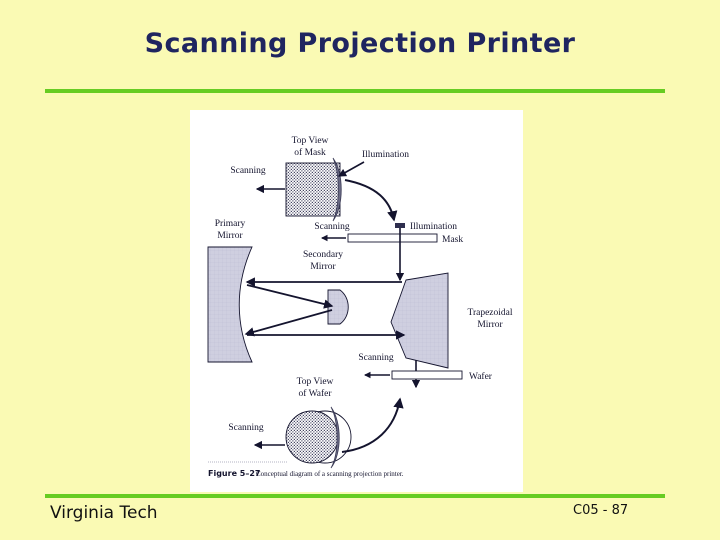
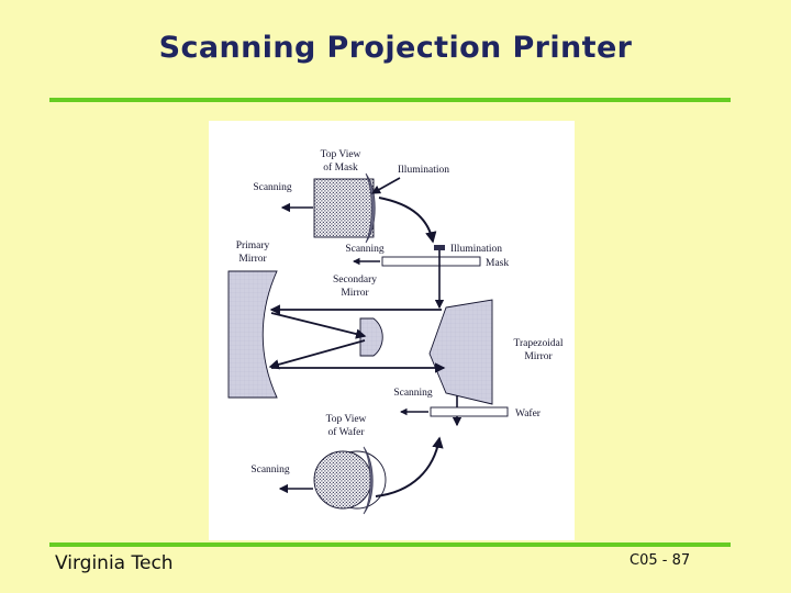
  Scanning Projection Printer
  Top View
  of Mask
  Illumination
  Scanning
  Illumination
  Mask
  Scanning
  Primary
  Mirror
  Secondary
  Mirror
  Trapezoidal
  Mirror
  Scanning
  Wafer
  Top View
  of Wafer
  Scanning
- Figure 5–27
- Conceptual diagram of a scanning projection printer.
  Virginia Tech
  C05 - 87
